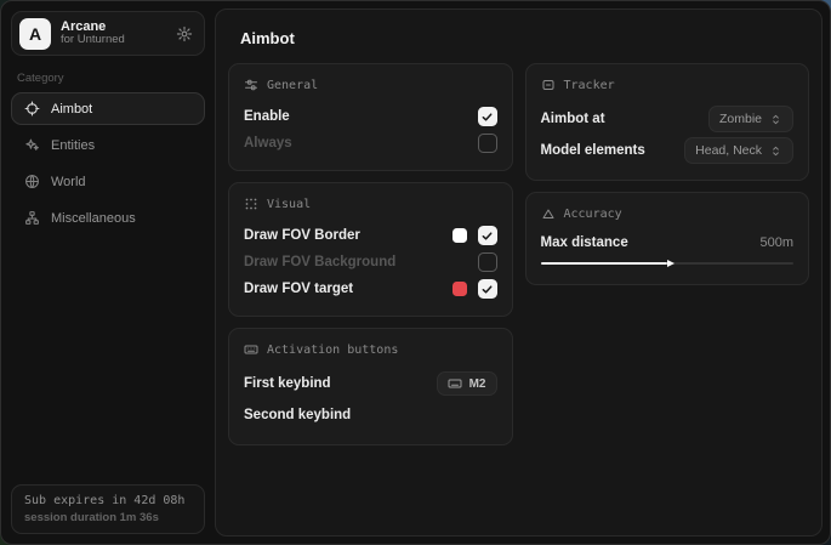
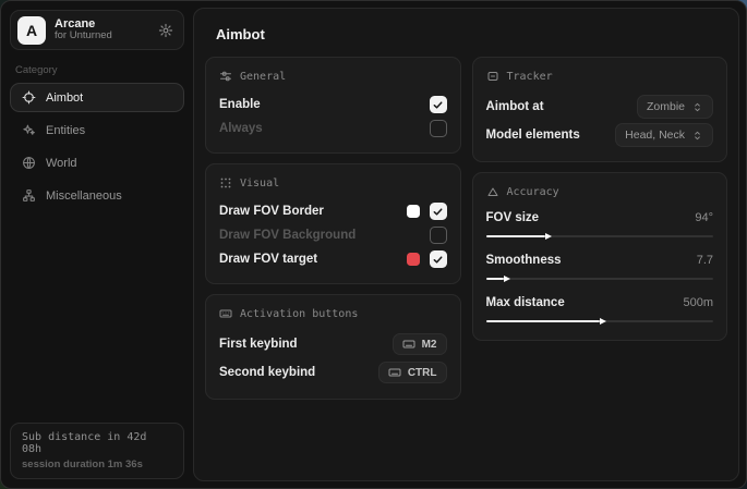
  A
  Arcane
  for Unturned
  Category
  Aimbot
  Entities
  World
  Miscellaneous
- Sub expires in 42d 08h
+ Sub distance in 42d 08h
  session duration 1m 36s
  Aimbot
  General
  Enable
  Always
  Visual
  Draw FOV Border
  Draw FOV Background
  Draw FOV target
  Activation buttons
  First keybind
  M2
  Second keybind
+ CTRL
  Tracker
  Aimbot at
  Zombie
  Model elements
  Head, Neck
  Accuracy
+ FOV size
+ 94°
+ Smoothness
+ 7.7
  Max distance
  500m
